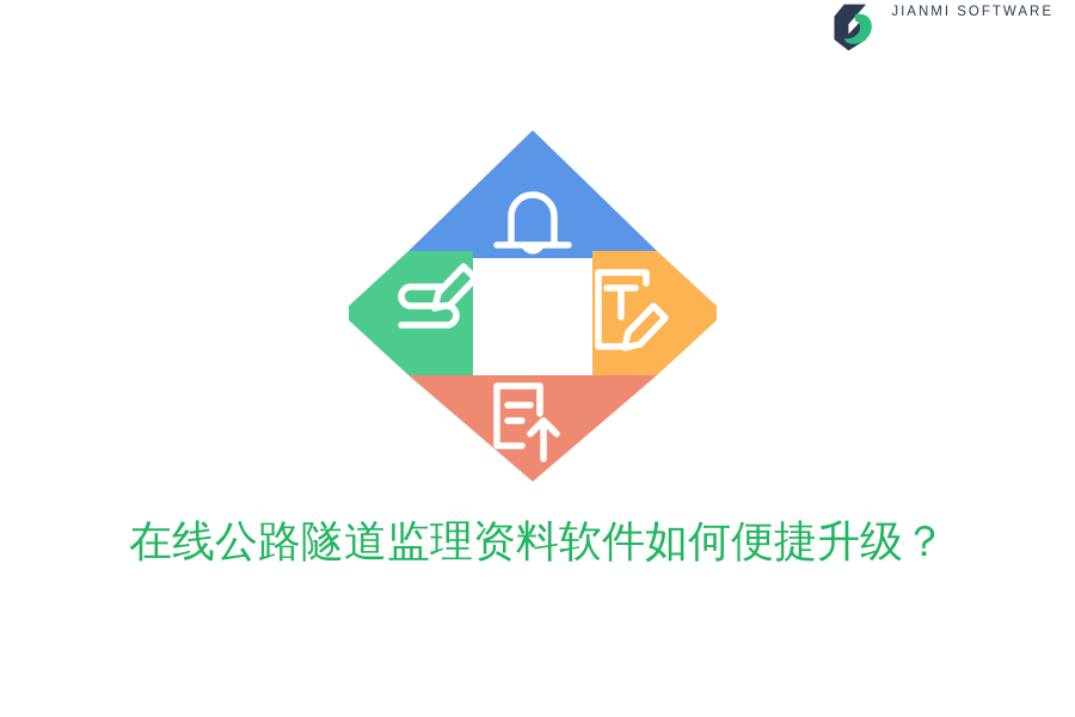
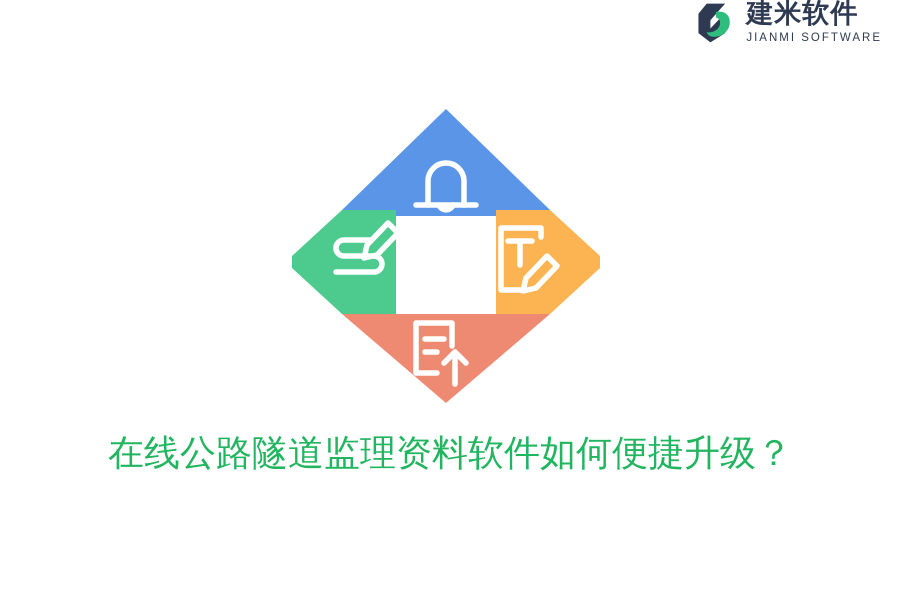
+ 建米软件
  JIANMI SOFTWARE
  在线公路隧道监理资料软件如何便捷升级？
